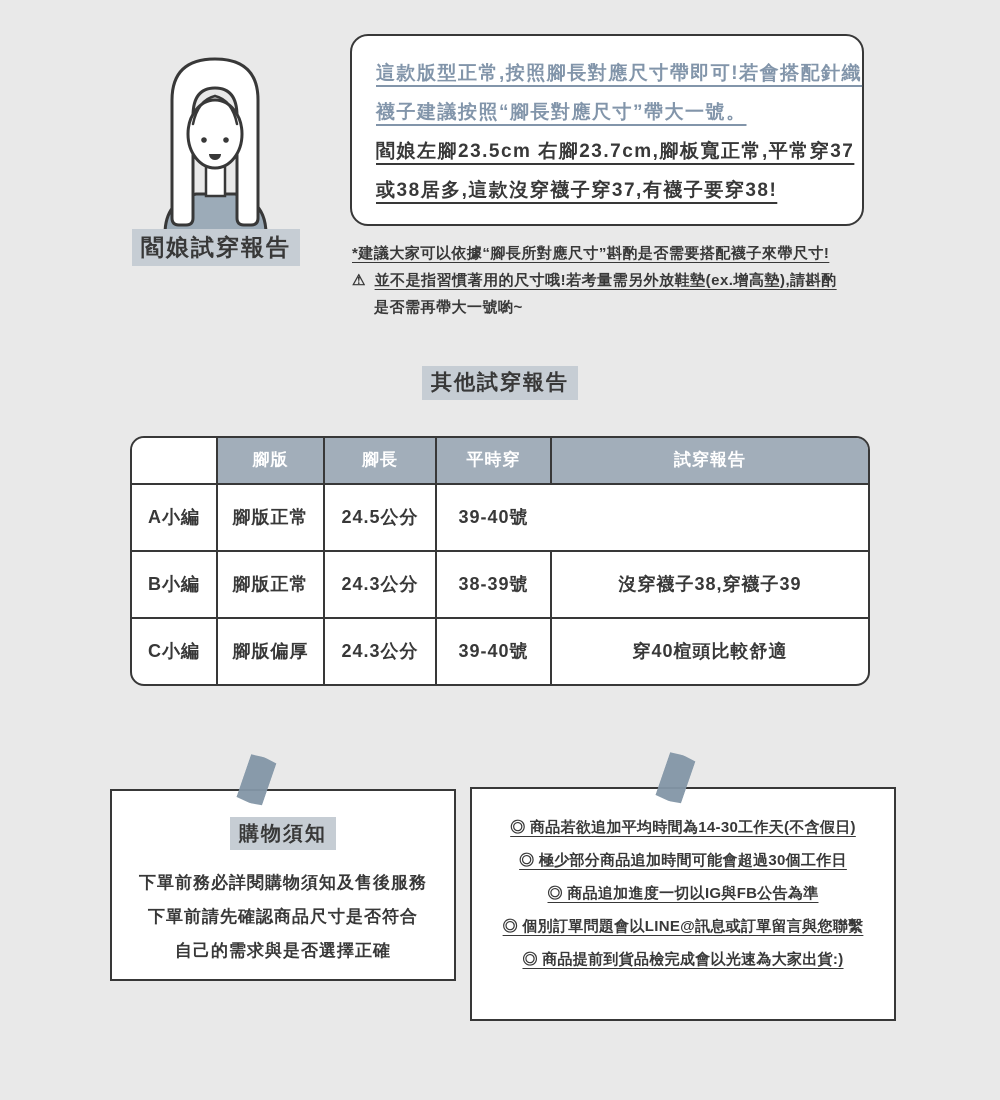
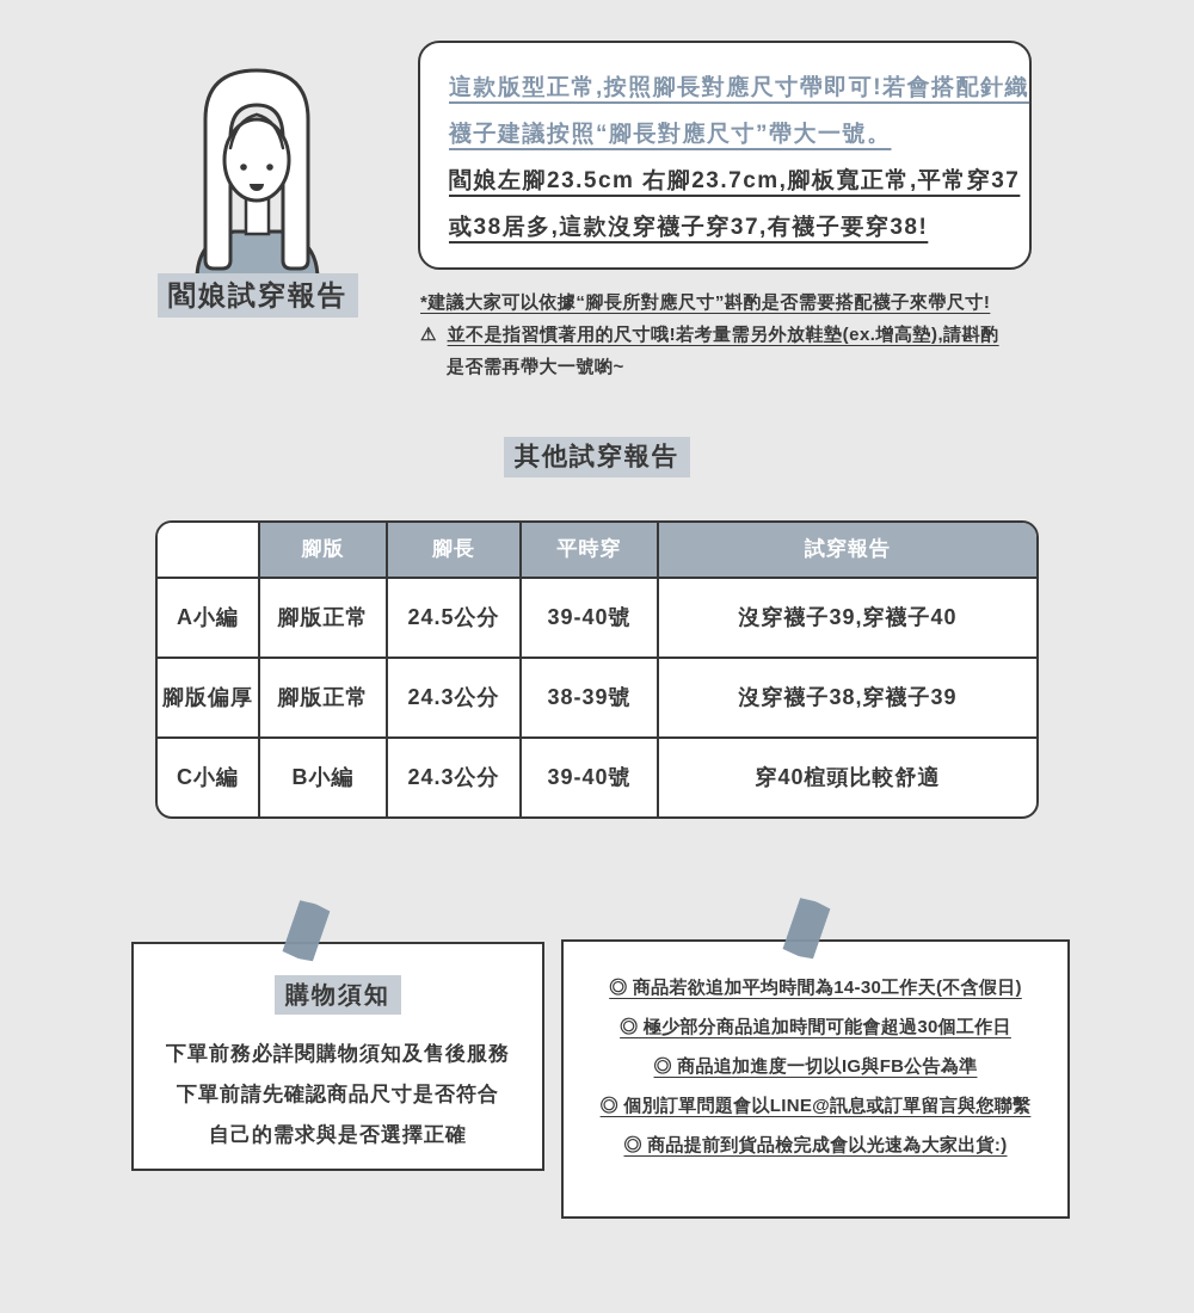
  閻娘試穿報告
  這款版型正常,按照腳長對應尺寸帶即可!若會搭配針織
  襪子建議按照“腳長對應尺寸”帶大一號。
  閻娘左腳23.5cm 右腳23.7cm,腳板寬正常,平常穿37
  或38居多,這款沒穿襪子穿37,有襪子要穿38!
  *建議大家可以依據“腳長所對應尺寸”斟酌是否需要搭配襪子來帶尺寸!
  ⚠ 並不是指習慣著用的尺寸哦!若考量需另外放鞋墊(ex.增高墊),請斟酌
  是否需再帶大一號喲~
  其他試穿報告
  腳版
  腳長
  平時穿
  試穿報告
  A小編
  腳版正常
  24.5公分
  39-40號
+ 沒穿襪子39,穿襪子40
- B小編
+ 腳版偏厚
  腳版正常
  24.3公分
  38-39號
  沒穿襪子38,穿襪子39
  C小編
- 腳版偏厚
+ B小編
  24.3公分
  39-40號
  穿40楦頭比較舒適
  購物須知
  下單前務必詳閱購物須知及售後服務
  下單前請先確認商品尺寸是否符合
  自己的需求與是否選擇正確
  ◎ 商品若欲追加平均時間為14-30工作天(不含假日)
  ◎ 極少部分商品追加時間可能會超過30個工作日
  ◎ 商品追加進度一切以IG與FB公告為準
  ◎ 個別訂單問題會以LINE@訊息或訂單留言與您聯繫
  ◎ 商品提前到貨品檢完成會以光速為大家出貨:)
